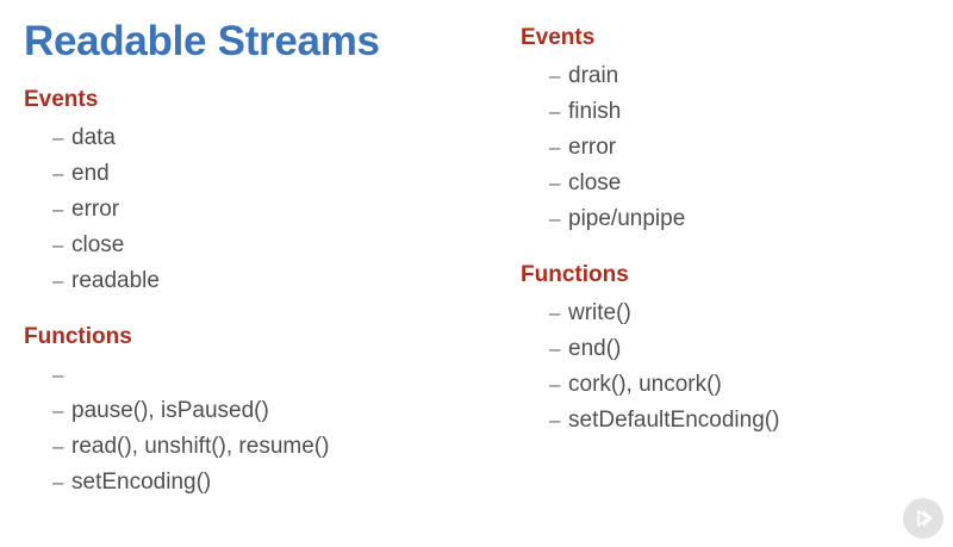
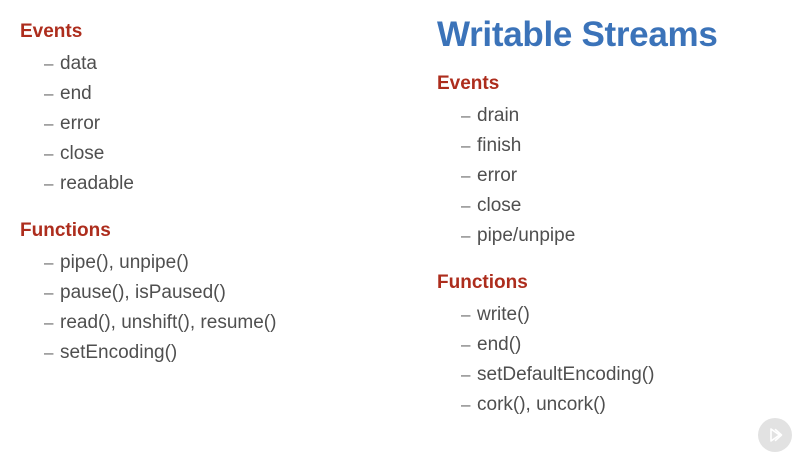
- Readable Streams
  Events
  –
  data
  –
  end
  –
  error
  –
  close
  –
  readable
  Functions
  –
+ pipe(), unpipe()
  –
  pause(), isPaused()
  –
  read(), unshift(), resume()
  –
  setEncoding()
+ Writable Streams
  Events
  –
  drain
  –
  finish
  –
  error
  –
  close
  –
  pipe/unpipe
  Functions
  –
  write()
  –
  end()
  –
- cork(), uncork()
+ setDefaultEncoding()
  –
- setDefaultEncoding()
+ cork(), uncork()
